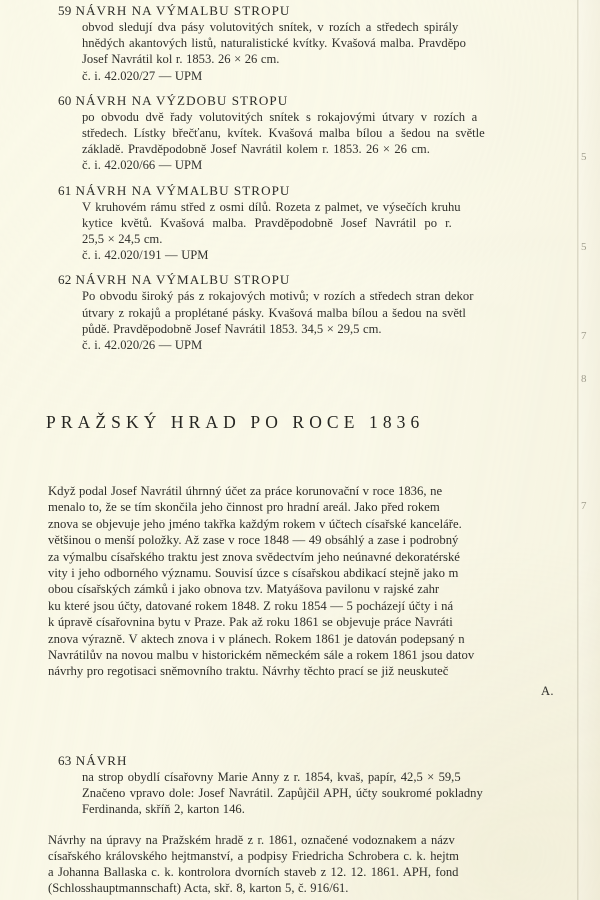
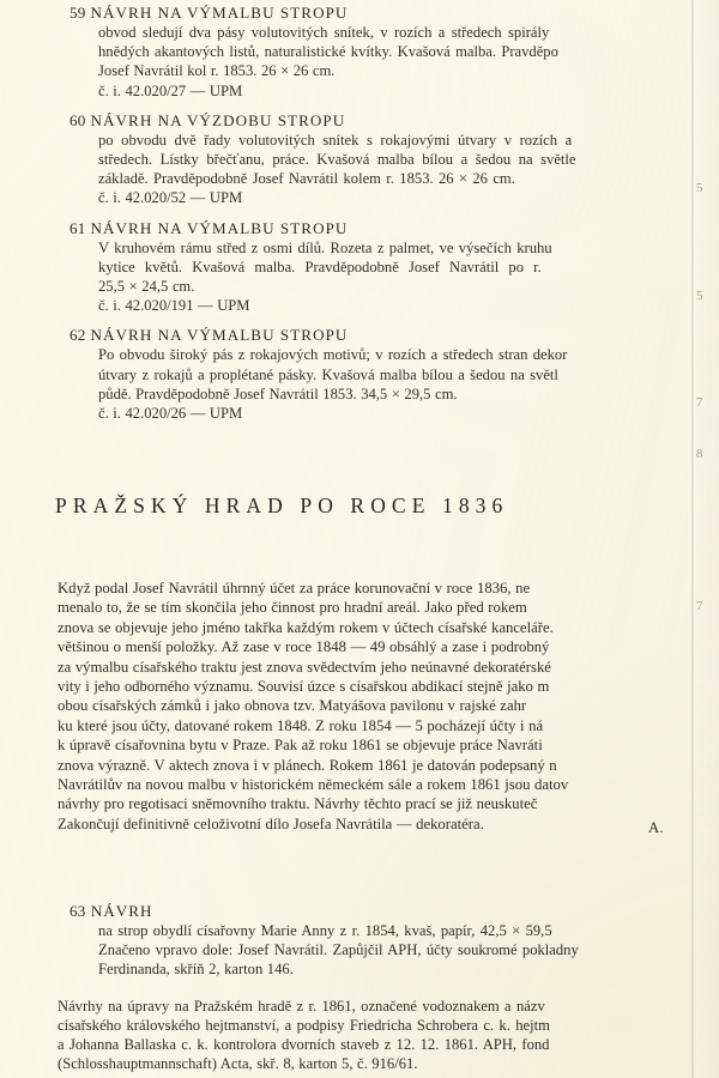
  59 NÁVRH NA VÝMALBU STROPU
  obvod sledují dva pásy volutovitých snítek, v rozích a středech spirály
  hnědých akantových listů, naturalistické kvítky. Kvašová malba. Pravděpo
  Josef Navrátil kol r. 1853. 26 × 26 cm.
  č. i. 42.020/27 — UPM
  60 NÁVRH NA VÝZDOBU STROPU
  po obvodu dvě řady volutovitých snítek s rokajovými útvary v rozích a
- středech. Lístky břečťanu, kvítek. Kvašová malba bílou a šedou na světle
+ středech. Lístky břečťanu, práce. Kvašová malba bílou a šedou na světle
  základě. Pravděpodobně Josef Navrátil kolem r. 1853. 26 × 26 cm.
- č. i. 42.020/66 — UPM
+ č. i. 42.020/52 — UPM
  61 NÁVRH NA VÝMALBU STROPU
  V kruhovém rámu střed z osmi dílů. Rozeta z palmet, ve výsečích kruhu
  kytice květů. Kvašová malba. Pravděpodobně Josef Navrátil po r.
  25,5 × 24,5 cm.
  č. i. 42.020/191 — UPM
  62 NÁVRH NA VÝMALBU STROPU
  Po obvodu široký pás z rokajových motivů; v rozích a středech stran dekor
  útvary z rokajů a proplétané pásky. Kvašová malba bílou a šedou na světl
  půdě. Pravděpodobně Josef Navrátil 1853. 34,5 × 29,5 cm.
  č. i. 42.020/26 — UPM
  PRAŽSKÝ HRAD PO ROCE 1836
  Když podal Josef Navrátil úhrnný účet za práce korunovační v roce 1836, ne
  menalo to, že se tím skončila jeho činnost pro hradní areál. Jako před rokem
  znova se objevuje jeho jméno takřka každým rokem v účtech císařské kanceláře.
  většinou o menší položky. Až zase v roce 1848 — 49 obsáhlý a zase i podrobný
  za výmalbu císařského traktu jest znova svědectvím jeho neúnavné dekoratérské
  vity i jeho odborného významu. Souvisí úzce s císařskou abdikací stejně jako m
  obou císařských zámků i jako obnova tzv. Matyášova pavilonu v rajské zahr
  ku které jsou účty, datované rokem 1848. Z roku 1854 — 5 pocházejí účty i ná
  k úpravě císařovnina bytu v Praze. Pak až roku 1861 se objevuje práce Navráti
  znova výrazně. V aktech znova i v plánech. Rokem 1861 je datován podepsaný n
  Navrátilův na novou malbu v historickém německém sále a rokem 1861 jsou datov
  návrhy pro regotisaci sněmovního traktu. Návrhy těchto prací se již neuskuteč
+ Zakončují definitivně celoživotní dílo Josefa Navrátila — dekoratéra.
  A.
  63 NÁVRH
  na strop obydlí císařovny Marie Anny z r. 1854, kvaš, papír, 42,5 × 59,5
  Značeno vpravo dole: Josef Navrátil. Zapůjčil APH, účty soukromé pokladny
  Ferdinanda, skříň 2, karton 146.
  Návrhy na úpravy na Pražském hradě z r. 1861, označené vodoznakem a názv
  císařského královského hejtmanství, a podpisy Friedricha Schrobera c. k. hejtm
  a Johanna Ballaska c. k. kontrolora dvorních staveb z 12. 12. 1861. APH, fond
  (Schlosshauptmannschaft) Acta, skř. 8, karton 5, č. 916/61.
  5
  5
  7
  8
  7
